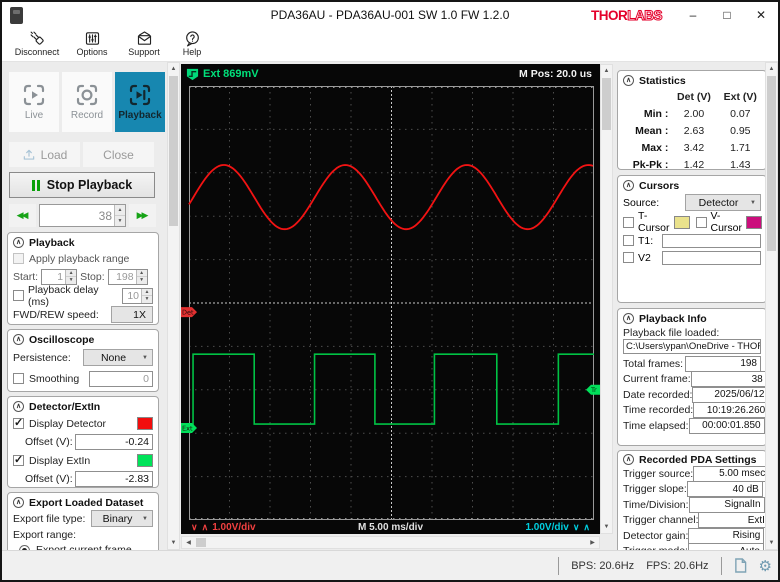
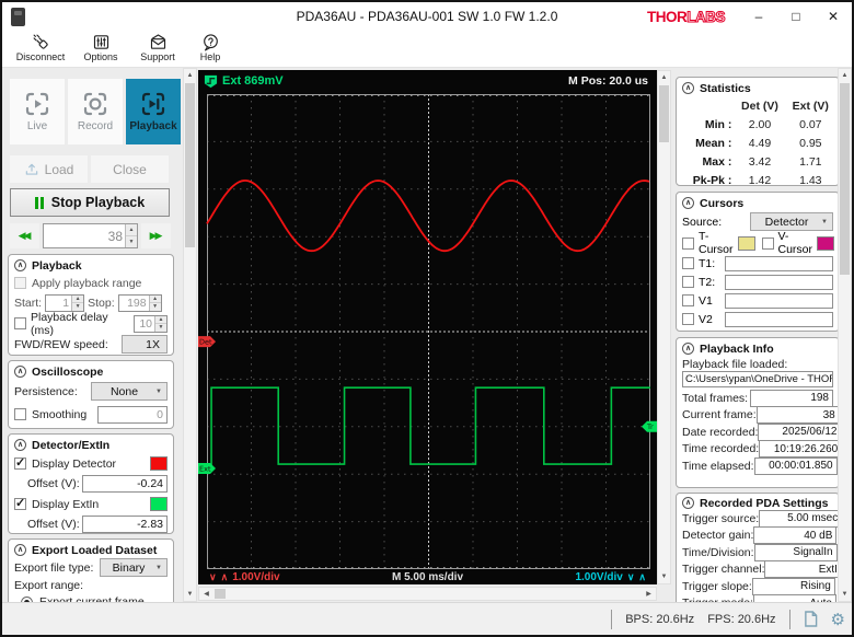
  PDA36AU - PDA36AU-001 SW 1.0 FW 1.2.0
  THOR
  LABS
  –
  □
  ✕
  Disconnect
  Options
  Support
  Help
  Live
  Record
  Playback
  Load
  Close
  Stop Playback
  ◀◀
  38
  ▶▶
  Playback
  Apply playback range
  Start:
  1
  Stop:
  198
  Playback delay (ms)
  10
  FWD/REW speed:
  1X
  Oscilloscope
  Persistence:
  None
  Smoothing
  0
  Detector/ExtIn
  Display Detector
  Offset (V):
  -0.24
  Display ExtIn
  Offset (V):
  -2.83
  Export Loaded Dataset
  Export file type:
  Binary
  Export range:
  Ext 869mV
  M Pos: 20.0 us
  Det
  Ext
  Tr
  ∨
  ∧
  1.00V/div
  M 5.00 ms/div
  1.00V/div
  ∨
  ∧
  Statistics
  Det (V)
  Ext (V)
  Min :
  2.00
  0.07
  Mean :
- 2.63
+ 4.49
  0.95
  Max :
  3.42
  1.71
  Pk-Pk :
  1.42
  1.43
  Cursors
  Source:
  Detector
  T-Cursor
  V-Cursor
  T1:
+ T2:
+ V1
  V2
  Playback Info
  Playback file loaded:
  C:\Users\ypan\OneDrive - THOR
  Total frames:
  198
  Current frame:
  38
  Date recorded:
  2025/06/12
  Time recorded:
  10:19:26.260
  Time elapsed:
  00:00:01.850
  Recorded PDA Settings
  Trigger source:
  5.00 msec
- Trigger slope:
+ Detector gain:
  40 dB
  Time/Division:
  SignalIn
  Trigger channel:
  ExtI
- Detector gain:
+ Trigger slope:
  Rising
  BPS: 20.6Hz
  FPS: 20.6Hz
  ⚙
